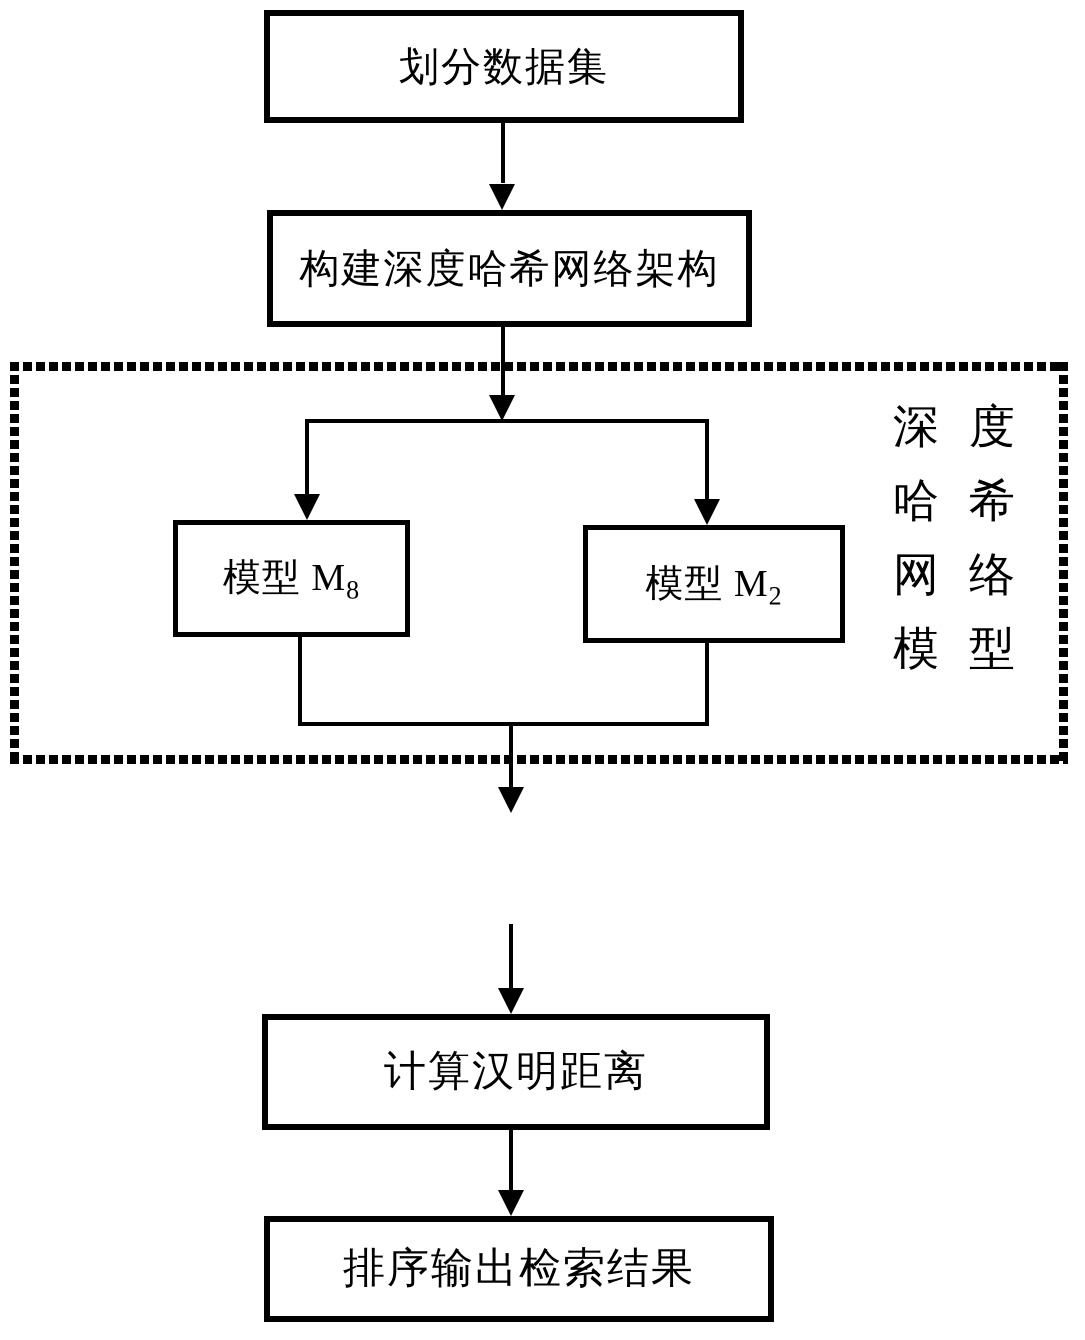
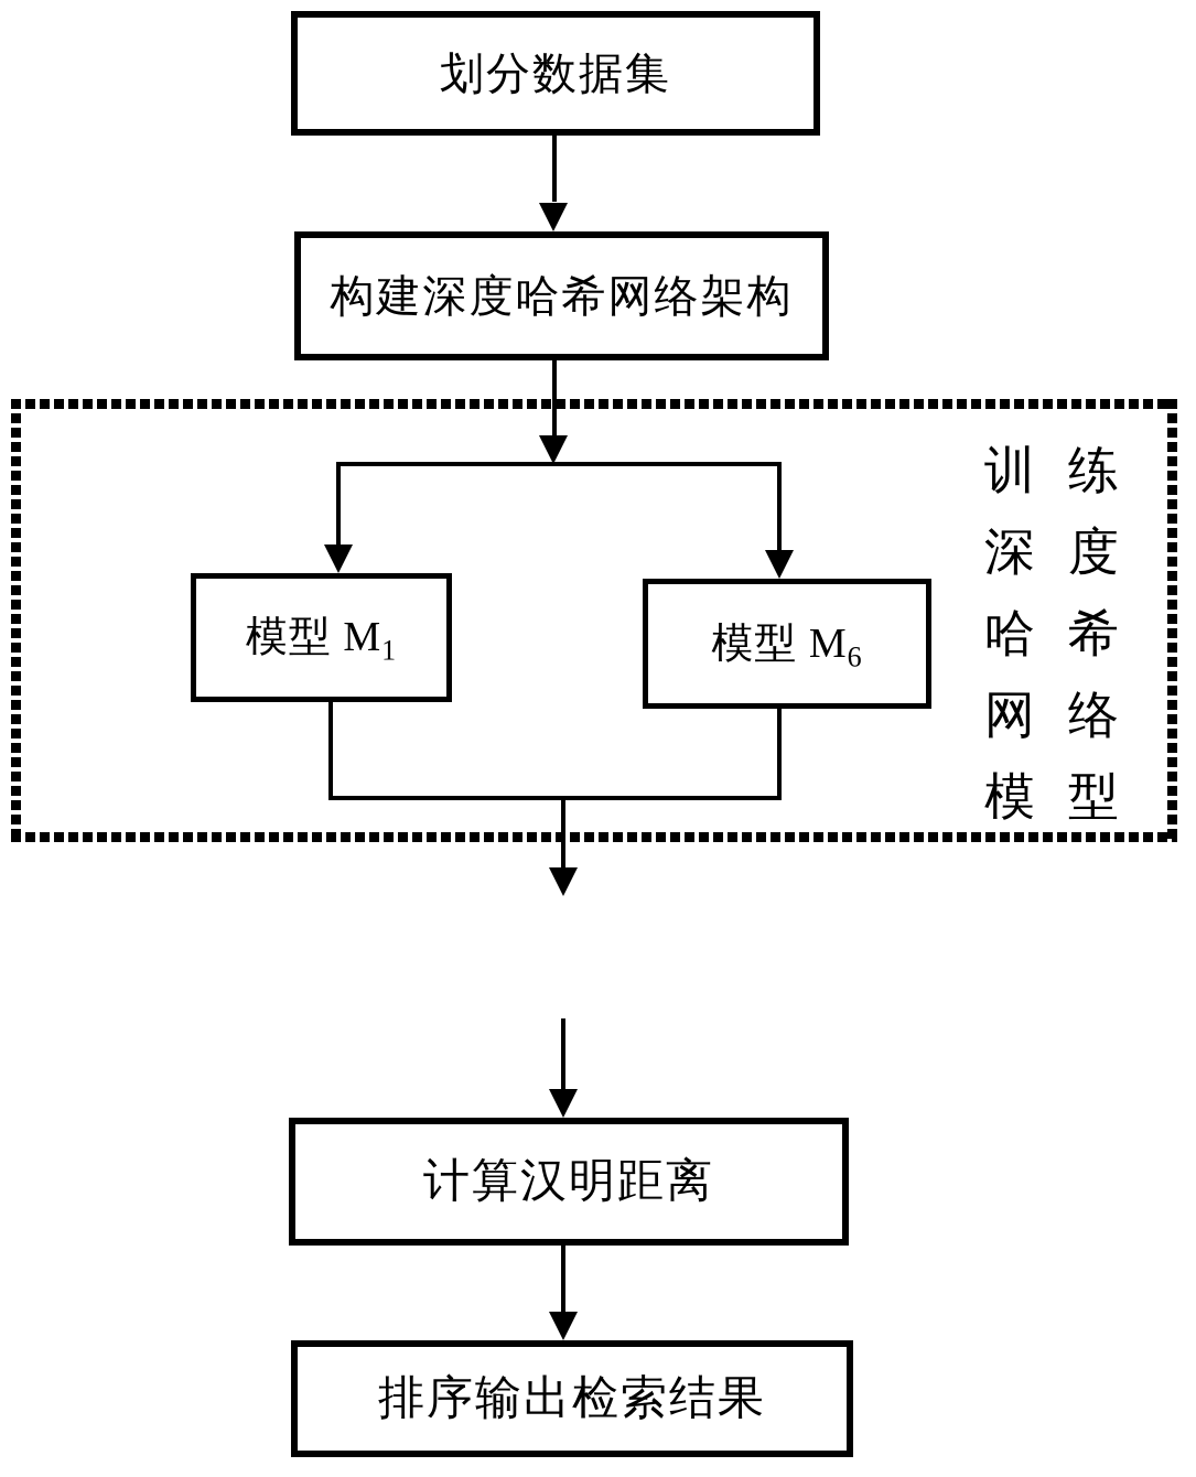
+ 训练
  深度
  哈希
  网络
  模型
  划分数据集
  构建深度哈希网络架构
- 模型 M8
+ 模型 M1
- 模型 M2
+ 模型 M6
  计算汉明距离
  排序输出检索结果
